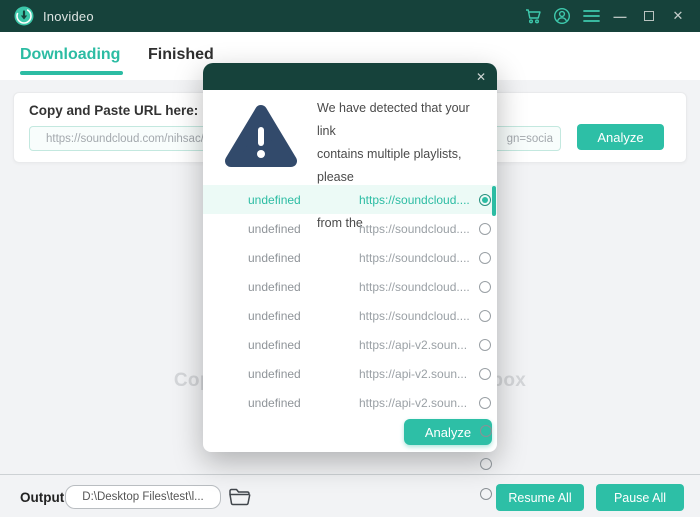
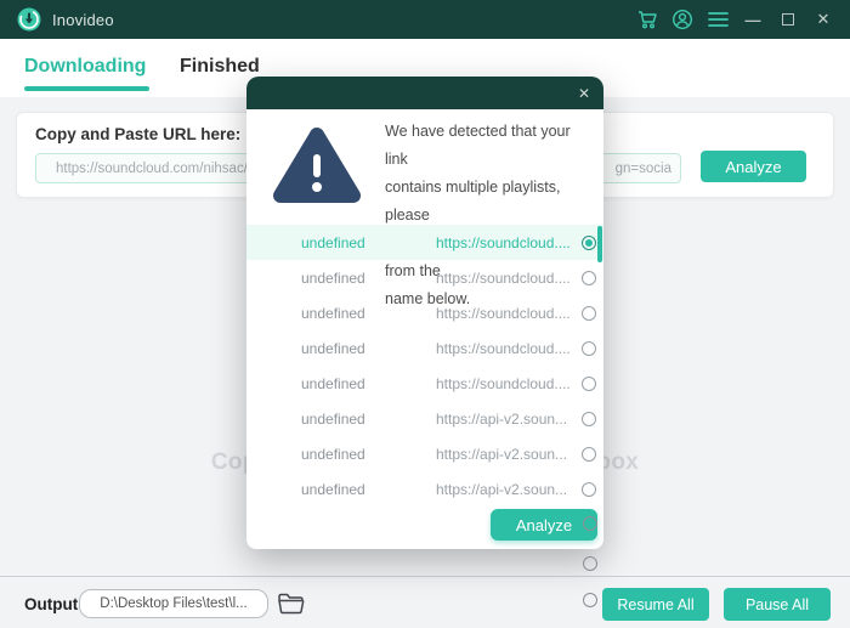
  Inovideo
  —
  ✕
  Downloading
  Finished
  Copy and Paste URL here:
  https://soundcloud.com/nihsac
  gn=socia
  Analyze
  Output
  D:\Desktop Files\test\l...
  Resume All
  Pause All
  ✕
  We have detected that your link
  contains multiple playlists, please
+ name below.
  undefined
  https://soundcloud....
  undefined
  https://soundcloud....
  undefined
  https://soundcloud....
  undefined
  https://soundcloud....
  undefined
  https://soundcloud....
  undefined
  https://api-v2.soun...
  undefined
  https://api-v2.soun...
  undefined
  https://api-v2.soun...
  Analyze
